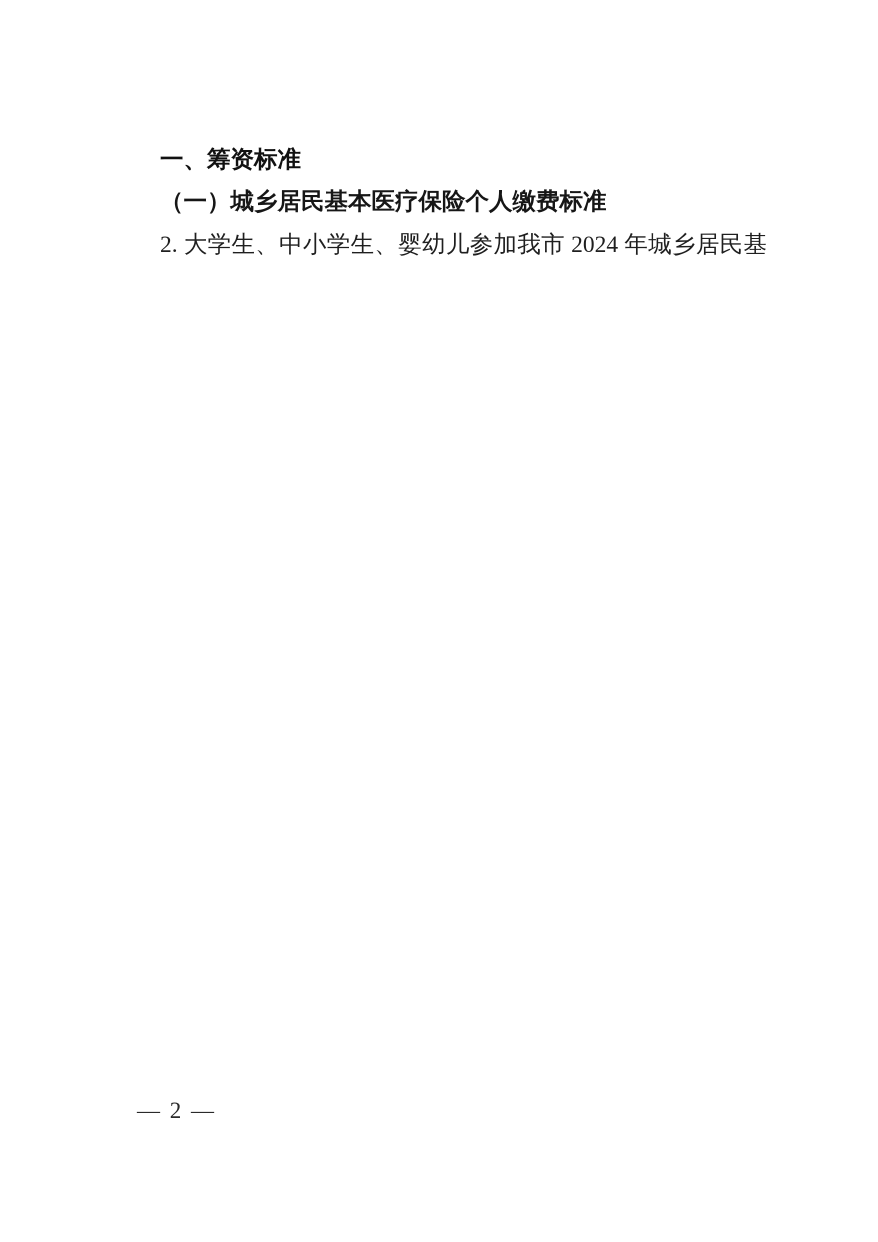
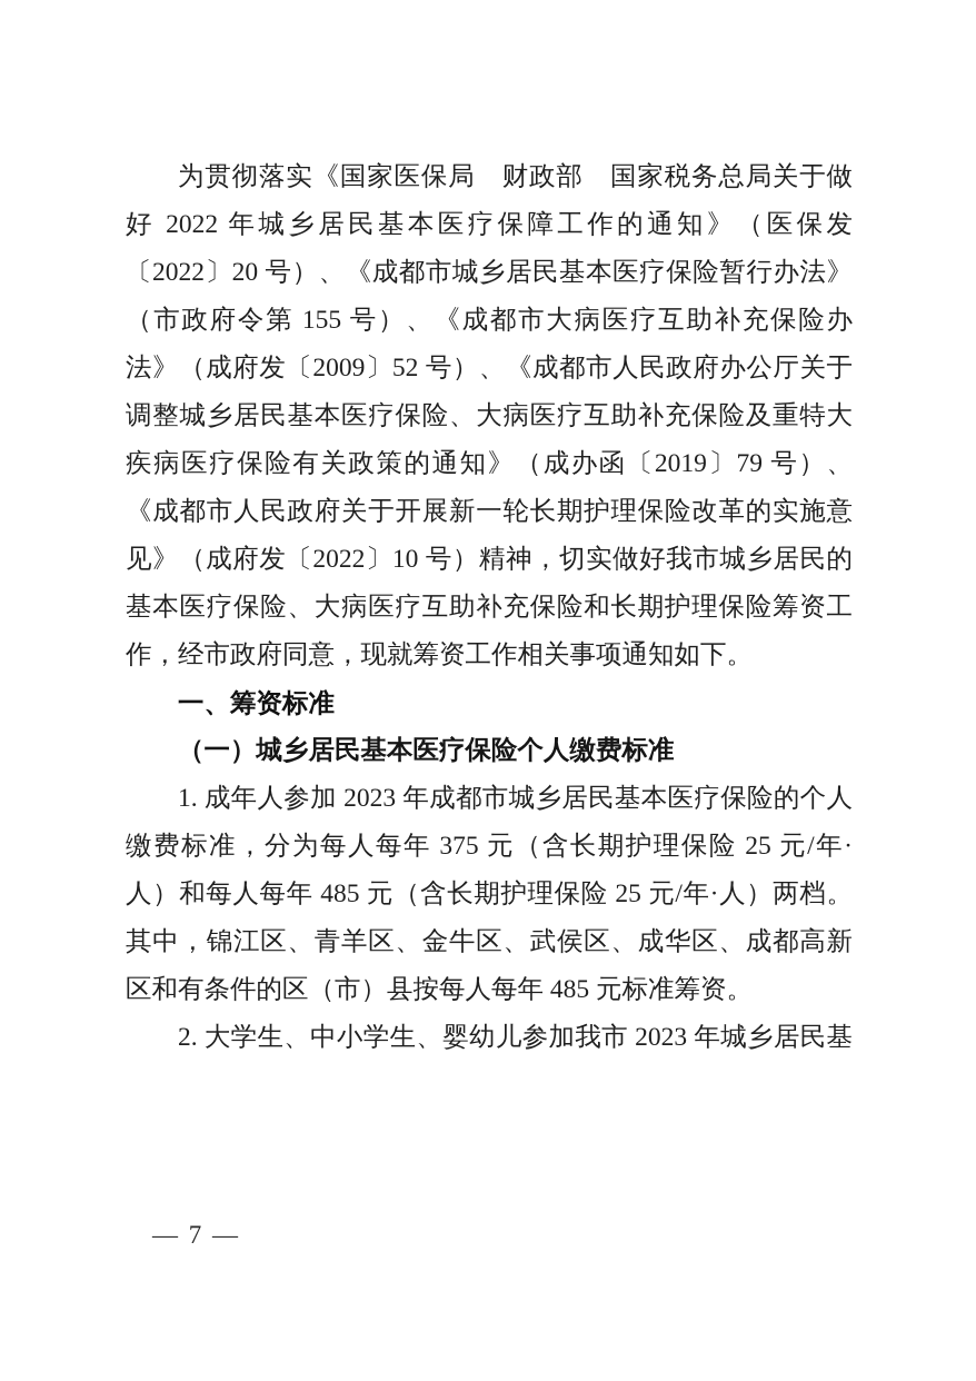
+ 为贯彻落实《国家医保局 财政部 国家税务总局关于做好 2022 年城乡居民基本医疗保障工作的通知》（医保发〔2022〕20 号）、《成都市城乡居民基本医疗保险暂行办法》（市政府令第 155 号）、《成都市大病医疗互助补充保险办法》（成府发〔2009〕52 号）、《成都市人民政府办公厅关于调整城乡居民基本医疗保险、大病医疗互助补充保险及重特大疾病医疗保险有关政策的通知》（成办函〔2019〕79 号）、《成都市人民政府关于开展新一轮长期护理保险改革的实施意见》（成府发〔2022〕10 号）精神，切实做好我市城乡居民的基本医疗保险、大病医疗互助补充保险和长期护理保险筹资工作，经市政府同意，现就筹资工作相关事项通知如下。
  一、筹资标准
  （一）城乡居民基本医疗保险个人缴费标准
+ 1. 成年人参加 2023 年成都市城乡居民基本医疗保险的个人缴费标准，分为每人每年 375 元（含长期护理保险 25 元/年·人）和每人每年 485 元（含长期护理保险 25 元/年·人）两档。其中，锦江区、青羊区、金牛区、武侯区、成华区、成都高新区和有条件的区（市）县按每人每年 485 元标准筹资。
- 2. 大学生、中小学生、婴幼儿参加我市 2024 年城乡居民基
+ 2. 大学生、中小学生、婴幼儿参加我市 2023 年城乡居民基
- — 2 —
+ — 7 —
